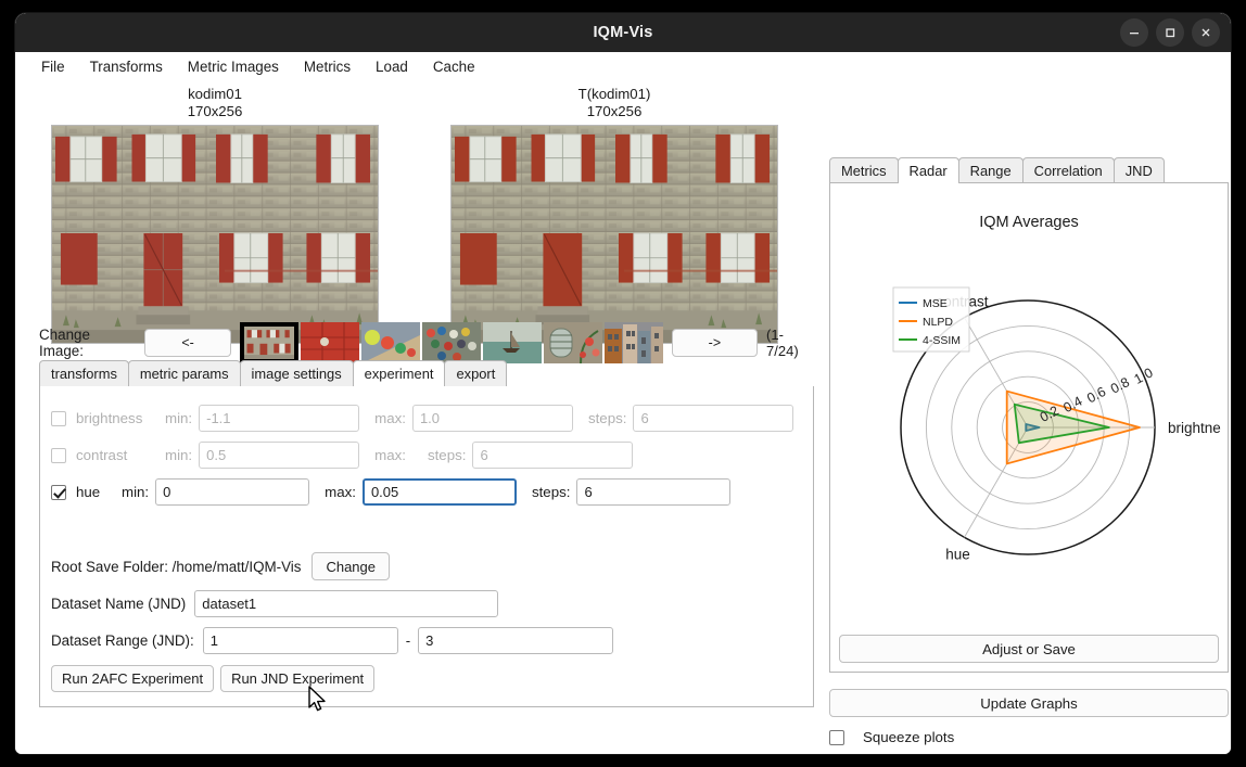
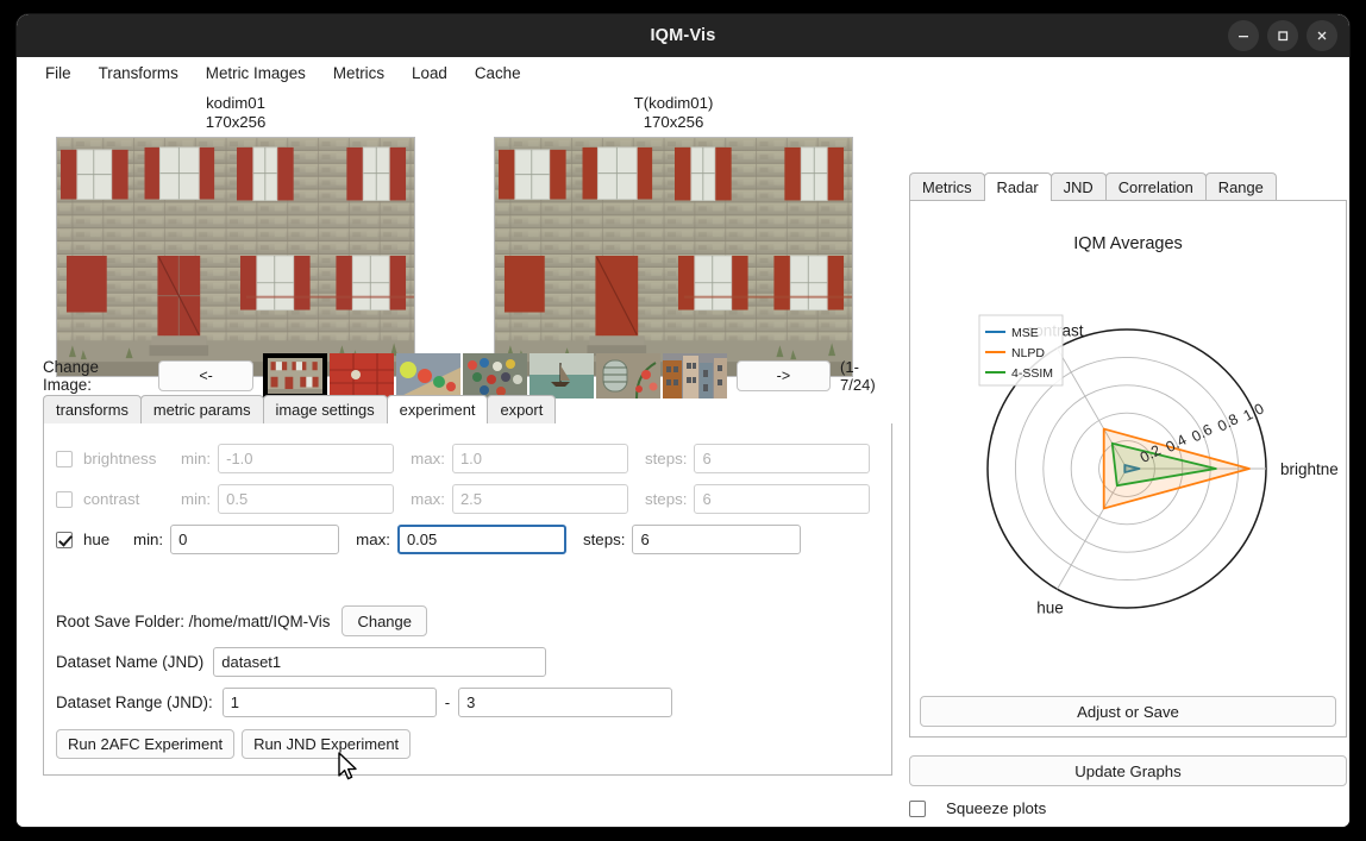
  IQM-Vis
  File
  Transforms
  Metric Images
  Metrics
  Load
  Cache
  kodim01
  170x256
  T(kodim01)
  170x256
  Change Image:
  <-
  ->
  (1-7/24)
  transforms
  metric params
  image settings
  experiment
  export
  brightness
  min:
- -1.1
+ -1.0
  max:
  1.0
  steps:
  6
  contrast
  min:
  0.5
  max:
+ 2.5
  steps:
  6
  hue
  min:
  0
  max:
  0.05
  steps:
  6
  Root Save Folder: /home/matt/IQM-Vis
  Change
  Dataset Name (JND)
  dataset1
  Dataset Range (JND):
  1
  -
  3
  Run 2AFC Experiment
  Run JND Experiment
  Metrics
  Radar
- Range
+ JND
  Correlation
- JND
+ Range
  IQM Averages
  brightne
  contrast
  hue
  MSE
  NLPD
  4-SSIM
  Adjust or Save
  Update Graphs
  Squeeze plots
